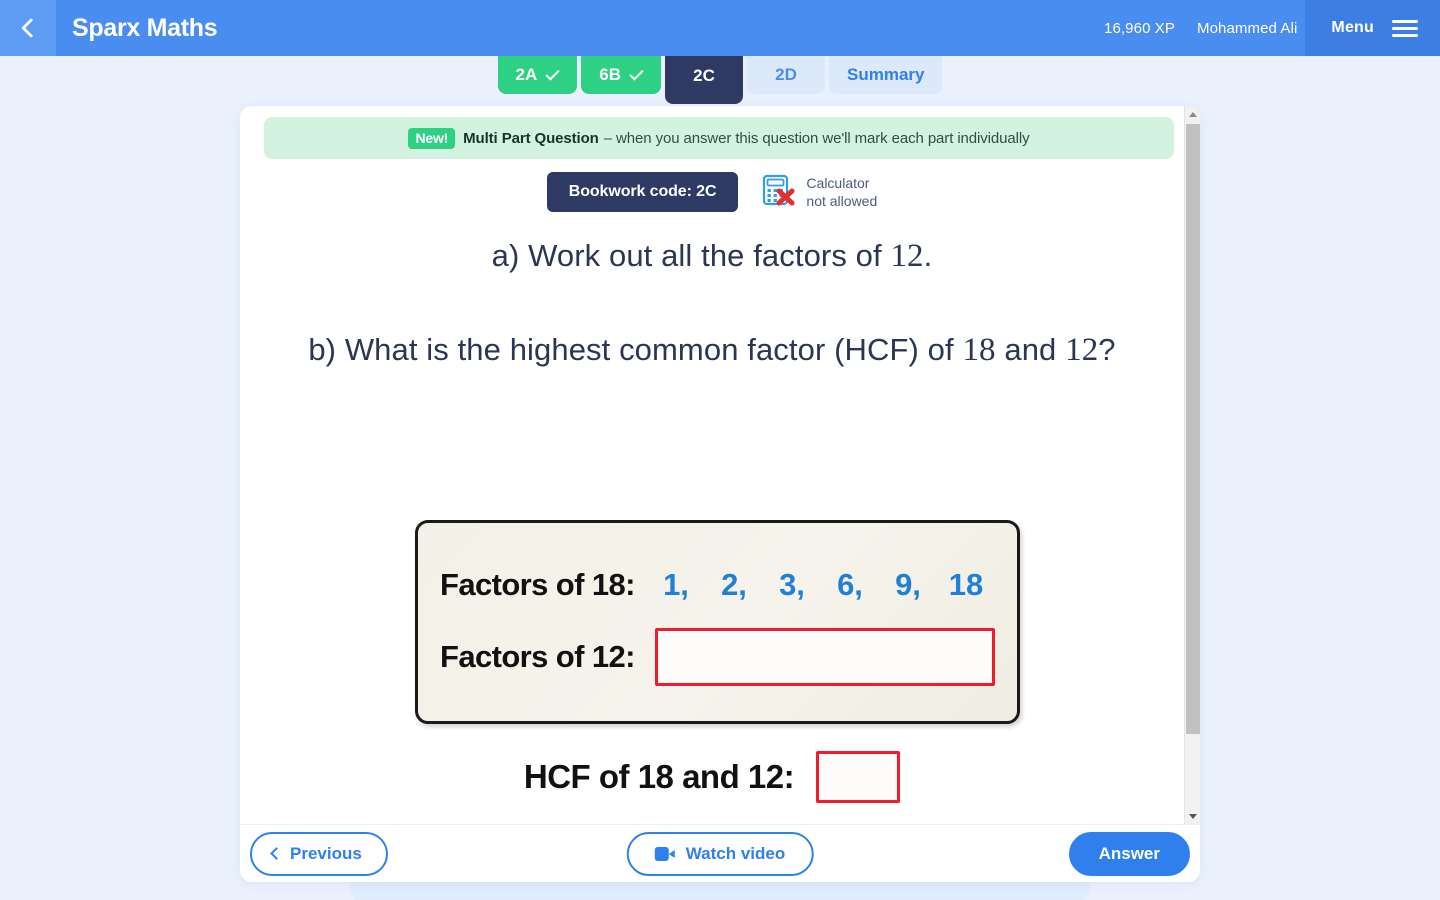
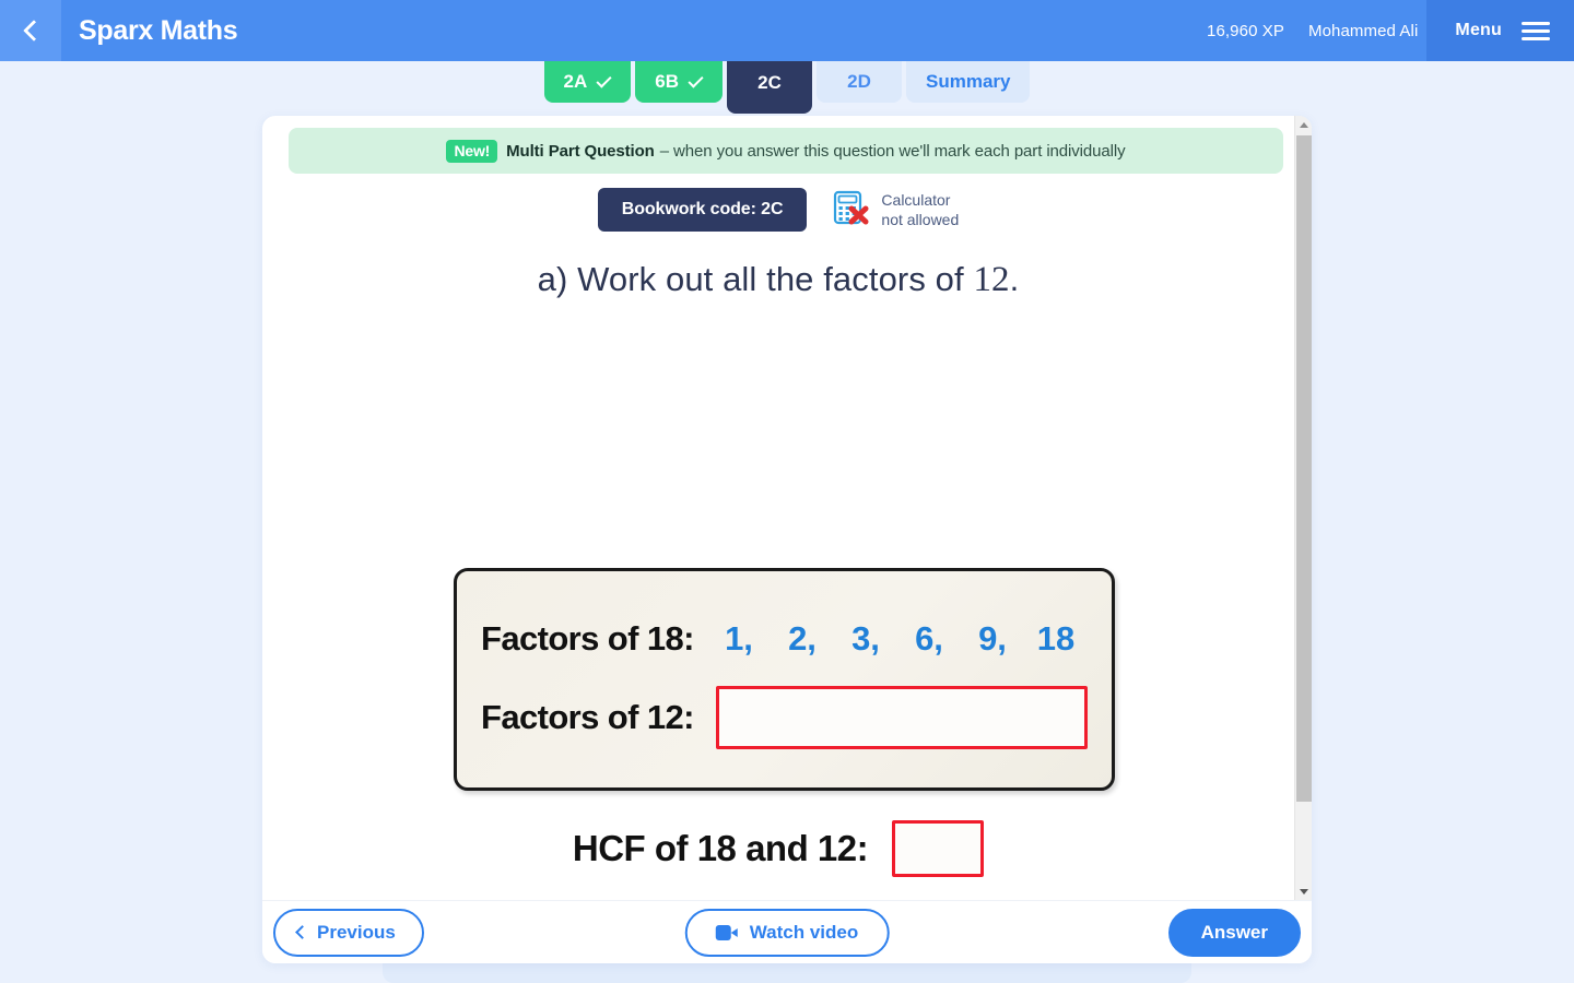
  Sparx Maths
  16,960 XP
  Mohammed Ali
  Menu
  2A
  6B
  2C
  2D
  Summary
  New!
  Multi Part Question
  – when you answer this question we'll mark each part individually
  Bookwork code: 2C
  Calculator
  not allowed
  a) Work out all the factors of 12.
- b) What is the highest common factor (HCF) of 18 and 12?
  Factors of 18:
  1,
  2,
  3,
  6,
  9,
  18
  Factors of 12:
  HCF of 18 and 12:
  Previous
  Watch video
  Answer
